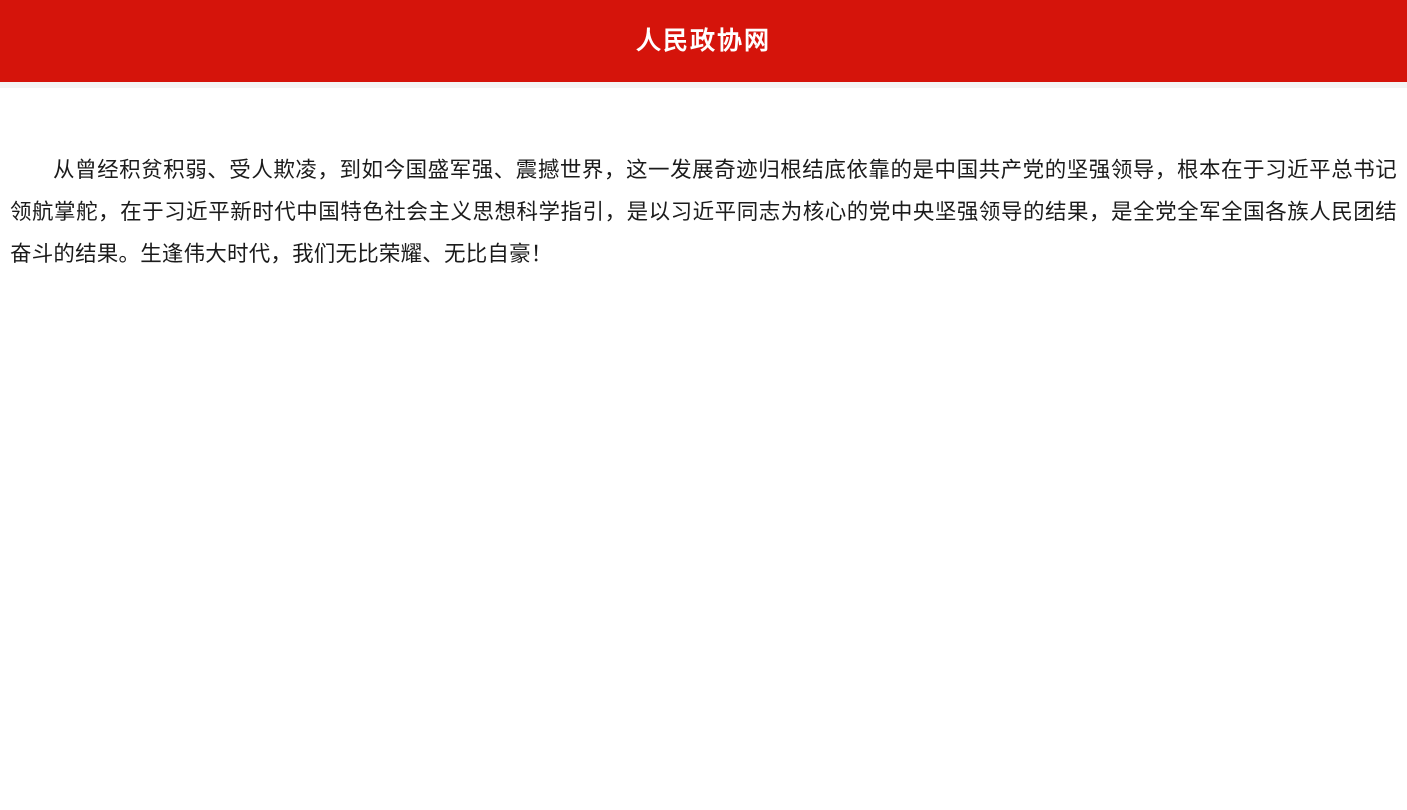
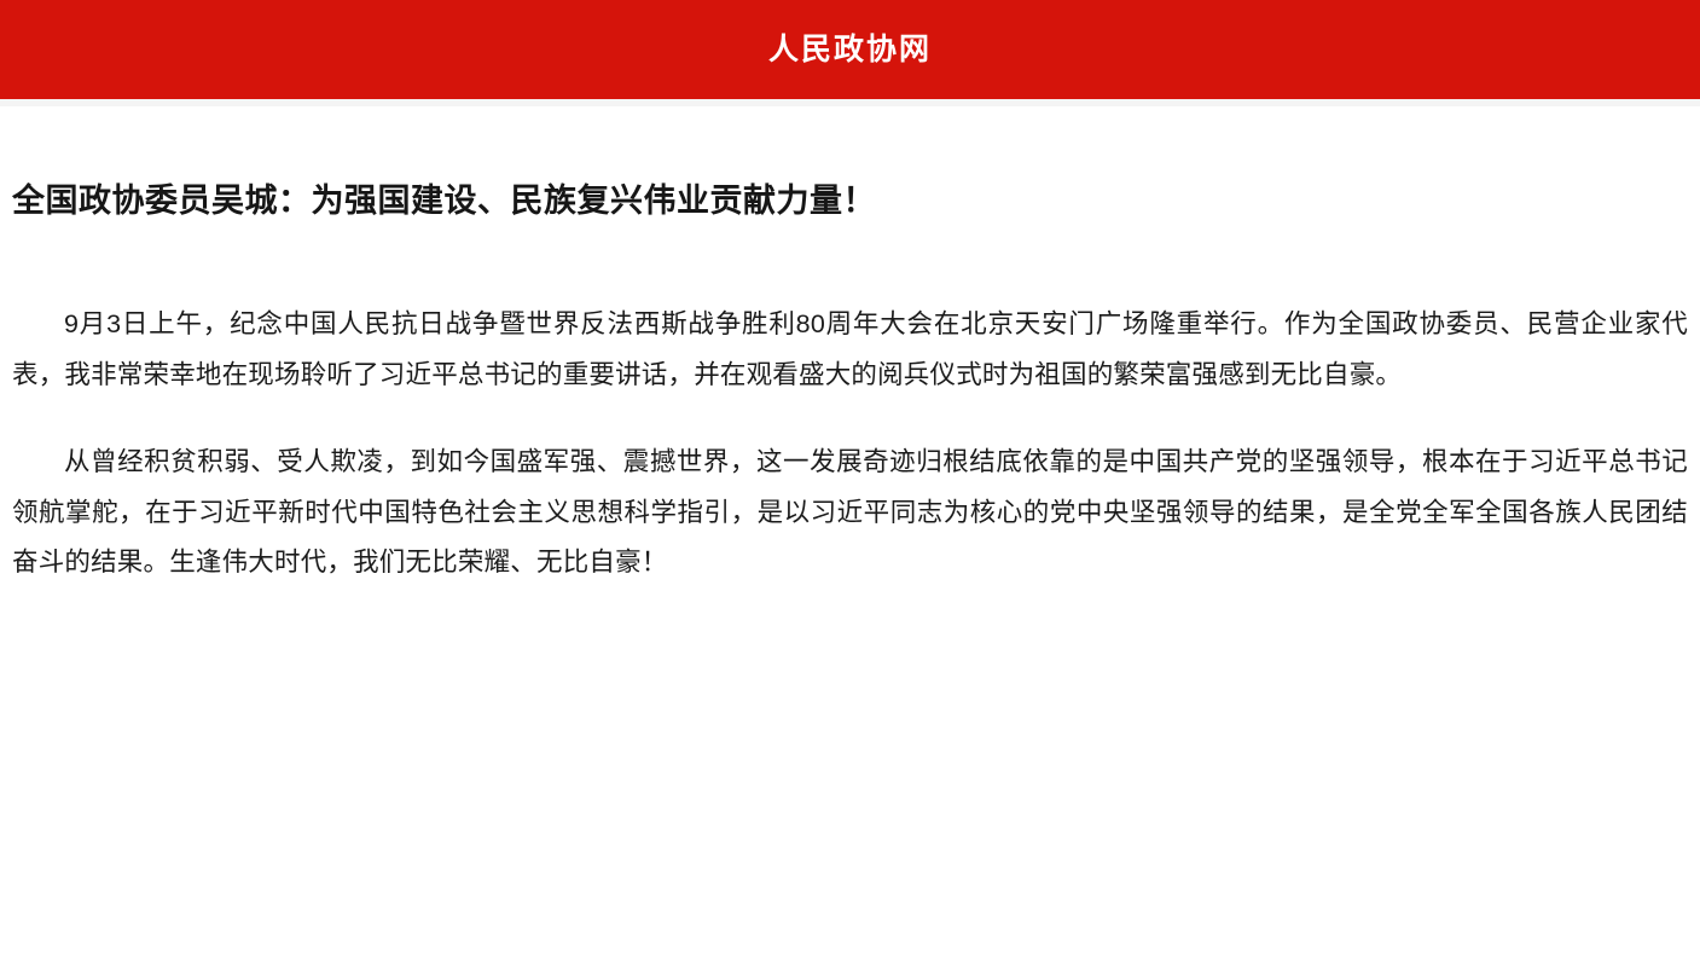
  人民政协网
+ 全国政协委员吴城：为强国建设、民族复兴伟业贡献力量！
+ 9月3日上午，纪念中国人民抗日战争暨世界反法西斯战争胜利80周年大会在北京天安门广场隆重举行。作为全国政协委员、民营企业家代表，我非常荣幸地在现场聆听了习近平总书记的重要讲话，并在观看盛大的阅兵仪式时为祖国的繁荣富强感到无比自豪。
  从曾经积贫积弱、受人欺凌，到如今国盛军强、震撼世界，这一发展奇迹归根结底依靠的是中国共产党的坚强领导，根本在于习近平总书记领航掌舵，在于习近平新时代中国特色社会主义思想科学指引，是以习近平同志为核心的党中央坚强领导的结果，是全党全军全国各族人民团结奋斗的结果。生逢伟大时代，我们无比荣耀、无比自豪！
